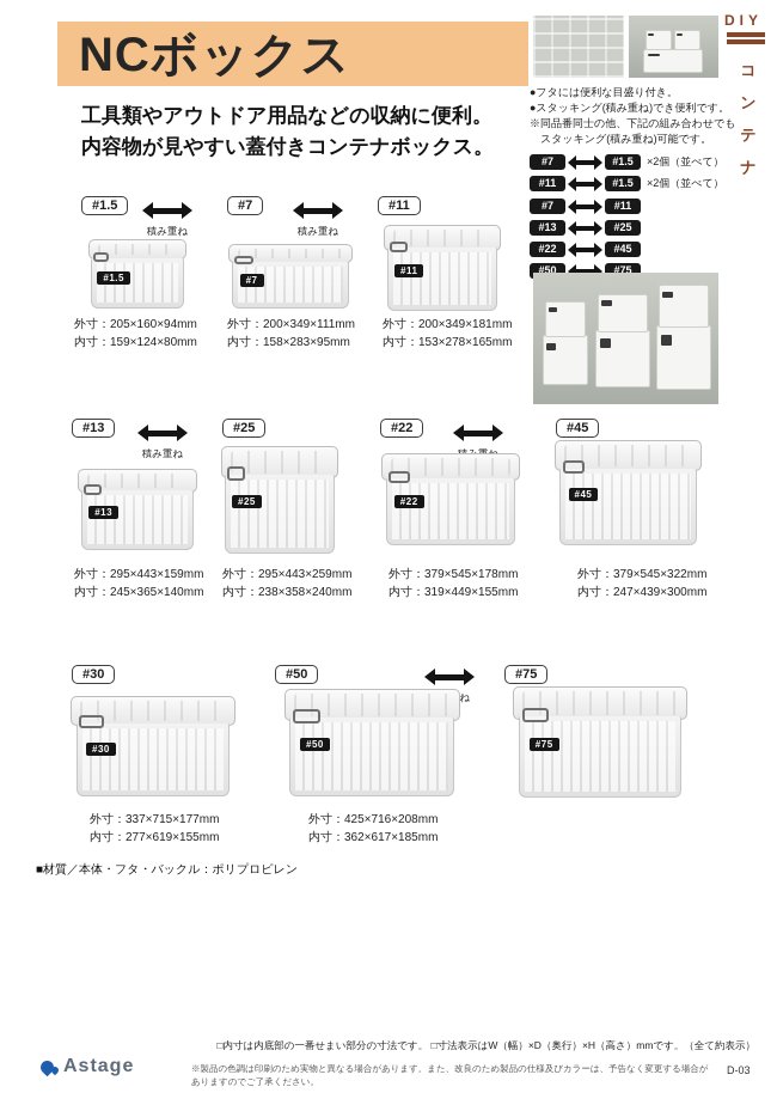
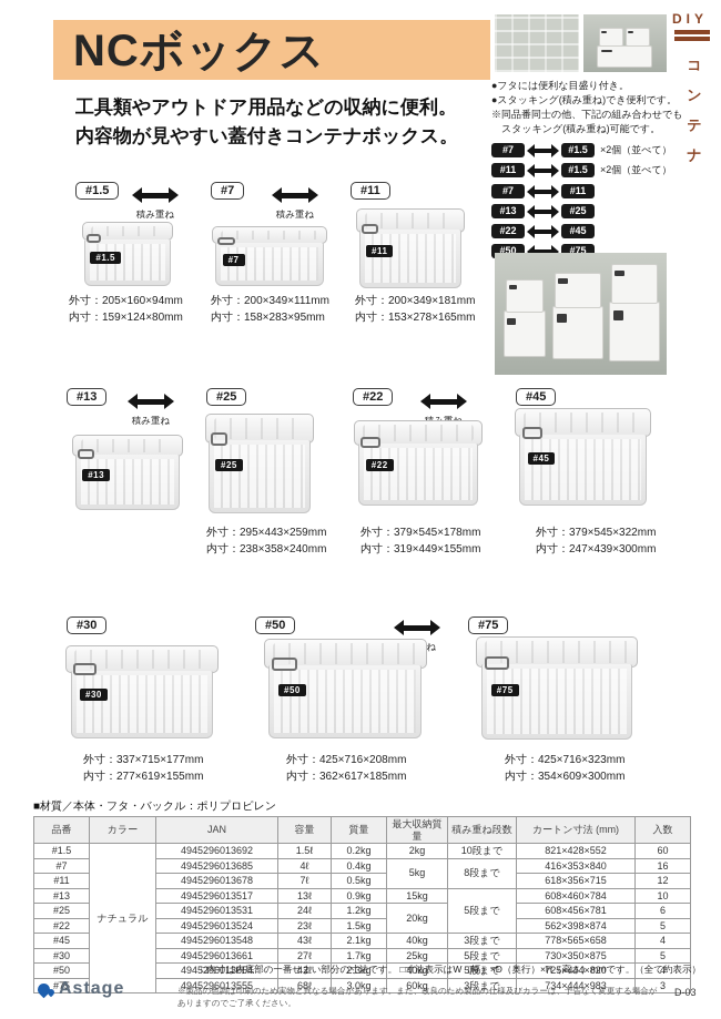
  DIY
  コ
  ン
  テ
  ナ
  NCボックス
  工具類やアウトドア用品などの収納に便利。
  内容物が見やすい蓋付きコンテナボックス。
  ●フタには便利な目盛り付き。
  ●スタッキング(積み重ね)でき便利です。
  ※同品番同士の他、下記の組み合わせでも
  スタッキング(積み重ね)可能です。
  #7
  #1.5
  ×2個（並べて）
  #11
  #1.5
  ×2個（並べて）
  #7
  #11
  #13
  #25
  #22
  #45
  #50
  #75
  #1.5
  積み重ね
  #7
  積み重ね
  #11
  #1.5
  #7
  #11
  外寸：205×160×94mm
  内寸：159×124×80mm
  外寸：200×349×111mm
  内寸：158×283×95mm
  外寸：200×349×181mm
  内寸：153×278×165mm
  #13
  積み重ね
  #25
  #22
  #45
  #13
  #25
  #22
  #45
- 外寸：295×443×159mm
- 内寸：245×365×140mm
  外寸：295×443×259mm
  内寸：238×358×240mm
  外寸：379×545×178mm
  内寸：319×449×155mm
  外寸：379×545×322mm
  内寸：247×439×300mm
  #30
  #50
  #75
  #30
  #50
  #75
  外寸：337×715×177mm
  内寸：277×619×155mm
  外寸：425×716×208mm
  内寸：362×617×185mm
+ 外寸：425×716×323mm
+ 内寸：354×609×300mm
  ■材質／本体・フタ・バックル：ポリプロピレン
+ 品番	カラー	JAN	容量	質量	最大収納質量	積み重ね段数	カートン寸法 (mm)	入数
+ #1.5	ナチュラル	4945296013692	1.5ℓ	0.2kg	2kg	10段まで	821×428×552	60
+ #7	4945296013685	4ℓ	0.4kg	5kg	8段まで	416×353×840	16
+ #11	4945296013678	7ℓ	0.5kg	618×356×715	12
+ #13	4945296013517	13ℓ	0.9kg	15kg	5段まで	608×460×784	10
+ #25	4945296013531	24ℓ	1.2kg	20kg	608×456×781	6
+ #22	4945296013524	23ℓ	1.5kg	562×398×874	5
+ #45	4945296013548	43ℓ	2.1kg	40kg	3段まで	778×565×658	4
+ #30	4945296013661	27ℓ	1.7kg	25kg	5段まで	730×350×875	5
+ #50	4945296013654	42ℓ	2.3kg	40kg	5段まで	725×444×820	4
+ #75	4945296013555	68ℓ	3.0kg	60kg	3段まで	734×444×983	3
  □内寸は内底部の一番せまい部分の寸法です。 □寸法表示はW（幅）×D（奥行）×H（高さ）mmです。（全て約表示）
  Astage
  ※製品の色調は印刷のため実物と異なる場合があります。また、改良のため製品の仕様及びカラーは、予告なく変更する場合がありますのでご了承ください。
  D-03
